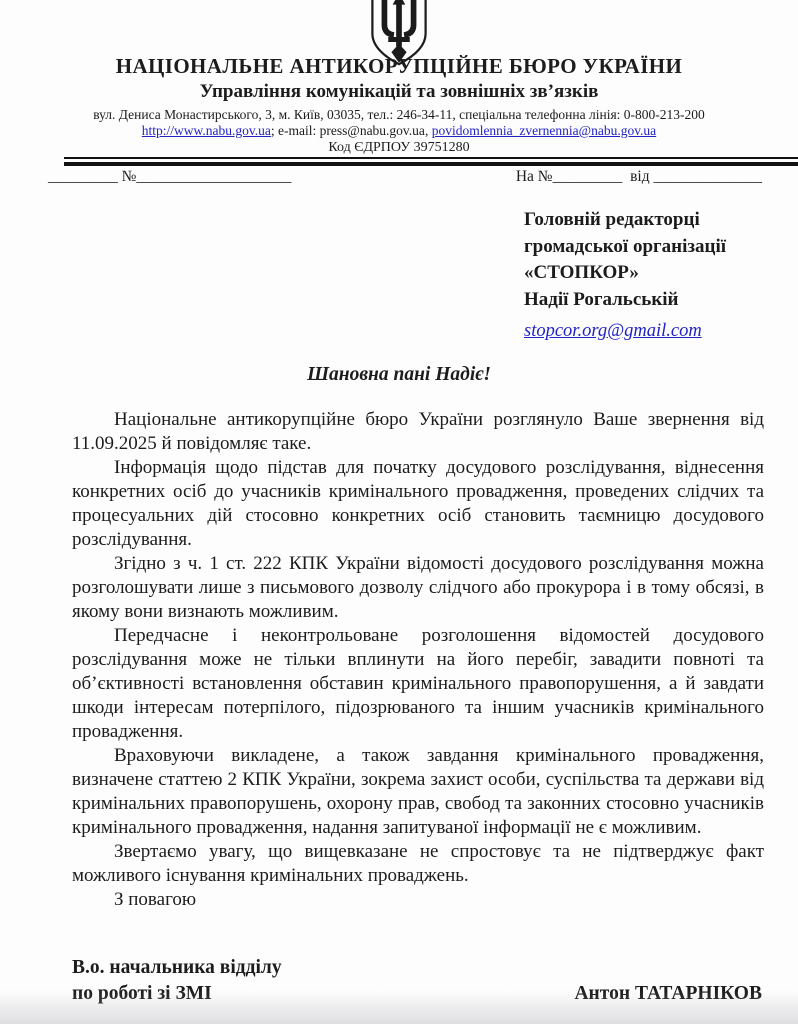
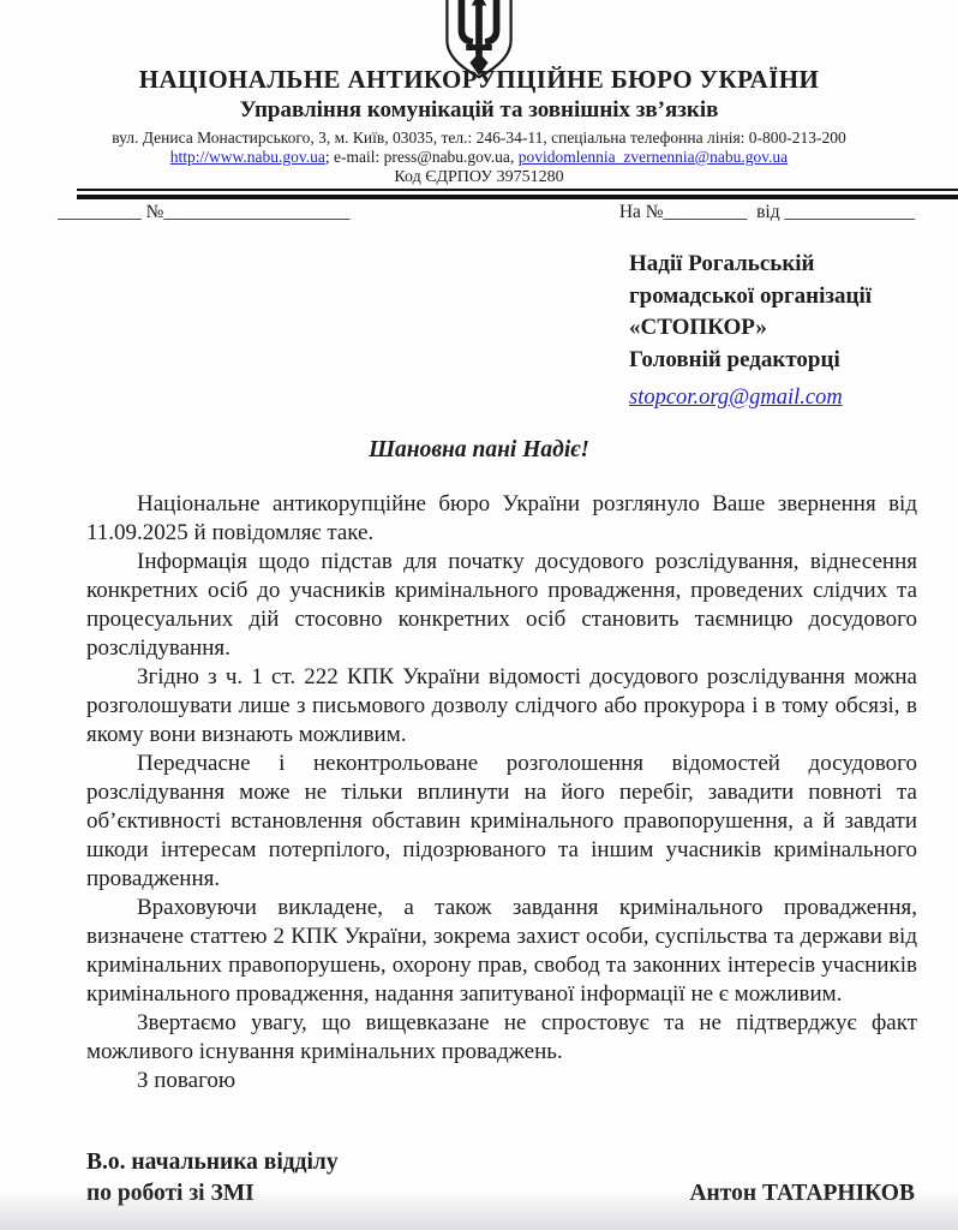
  НАЦІОНАЛЬНЕ АНТИКОРУПЦІЙНЕ БЮРО УКРАЇНИ
  Управління комунікацій та зовнішніх зв’язків
  вул. Дениса Монастирського, 3, м. Київ, 03035, тел.: 246-34-11, спеціальна телефонна лінія: 0-800-213-200
  http://www.nabu.gov.ua; e-mail: press@nabu.gov.ua, povidomlennia_zvernennia@nabu.gov.ua
  Код ЄДРПОУ 39751280
  _________ №____________________
  На №_________ від ______________
- Головній редакторці
+ Надії Рогальській
  громадської організації
  «СТОПКОР»
- Надії Рогальській
+ Головній редакторці
  stopcor.org@gmail.com
  Шановна пані Надіє!
  Національне антикорупційне бюро України розглянуло Ваше звернення від 11.09.2025 й повідомляє таке.
  Інформація щодо підстав для початку досудового розслідування, віднесення конкретних осіб до учасників кримінального провадження, проведених слідчих та процесуальних дій стосовно конкретних осіб становить таємницю досудового розслідування.
  Згідно з ч. 1 ст. 222 КПК України відомості досудового розслідування можна розголошувати лише з письмового дозволу слідчого або прокурора і в тому обсязі, в якому вони визнають можливим.
  Передчасне і неконтрольоване розголошення відомостей досудового розслідування може не тільки вплинути на його перебіг, завадити повноті та об’єктивності встановлення обставин кримінального правопорушення, а й завдати шкоди інтересам потерпілого, підозрюваного та іншим учасників кримінального провадження.
- Враховуючи викладене, а також завдання кримінального провадження, визначене статтею 2 КПК України, зокрема захист особи, суспільства та держави від кримінальних правопорушень, охорону прав, свобод та законних стосовно учасників кримінального провадження, надання запитуваної інформації не є можливим.
+ Враховуючи викладене, а також завдання кримінального провадження, визначене статтею 2 КПК України, зокрема захист особи, суспільства та держави від кримінальних правопорушень, охорону прав, свобод та законних інтересів учасників кримінального провадження, надання запитуваної інформації не є можливим.
  Звертаємо увагу, що вищевказане не спростовує та не підтверджує факт можливого існування кримінальних проваджень.
  З повагою
  В.о. начальника відділу
